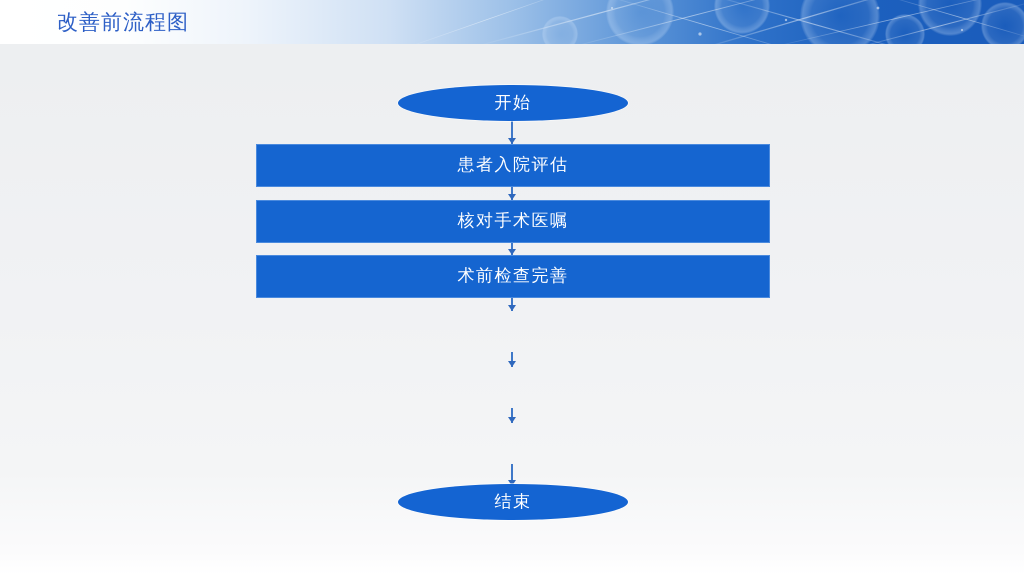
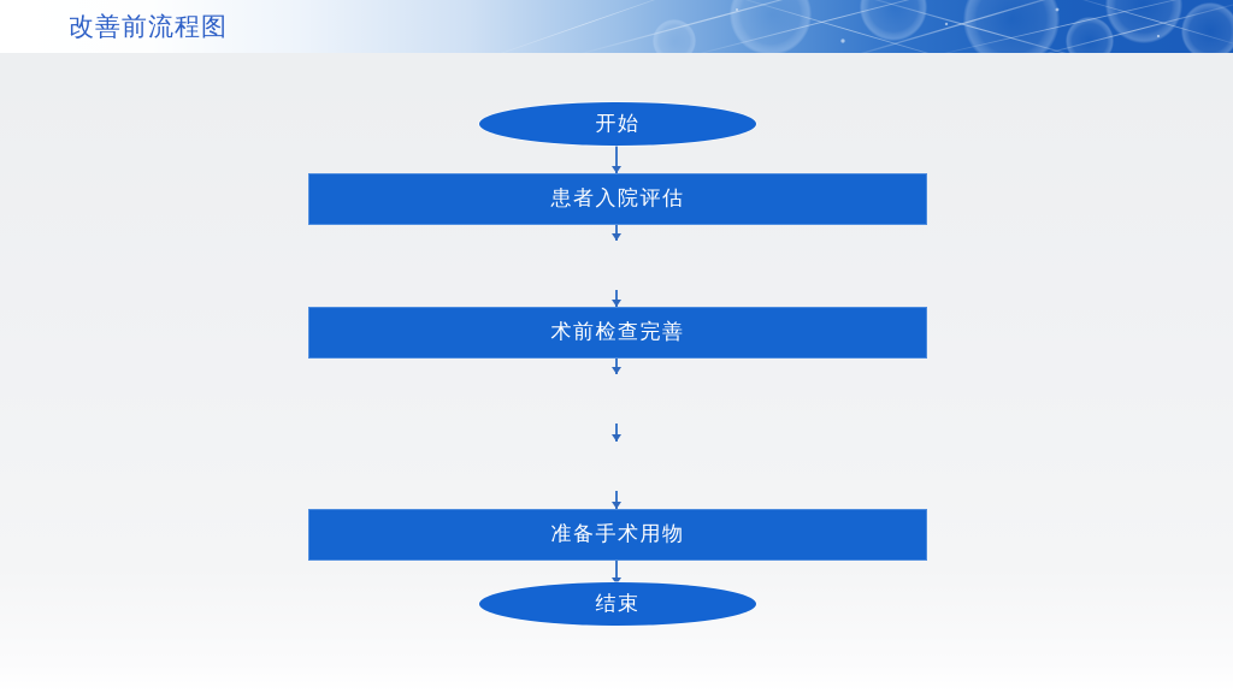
  改善前流程图
  开始
  患者入院评估
- 核对手术医嘱
  术前检查完善
+ 准备手术用物
  结束
